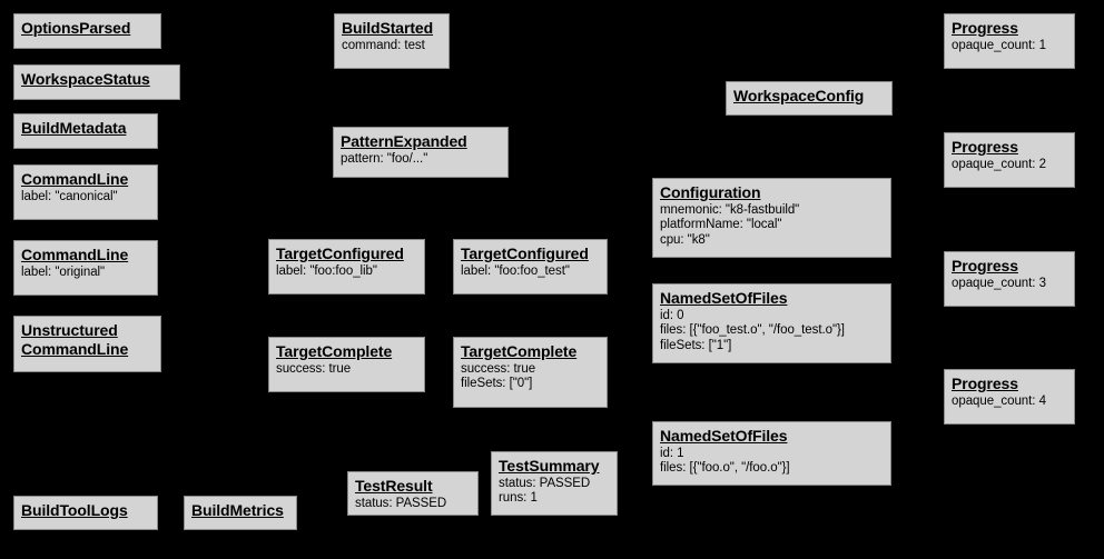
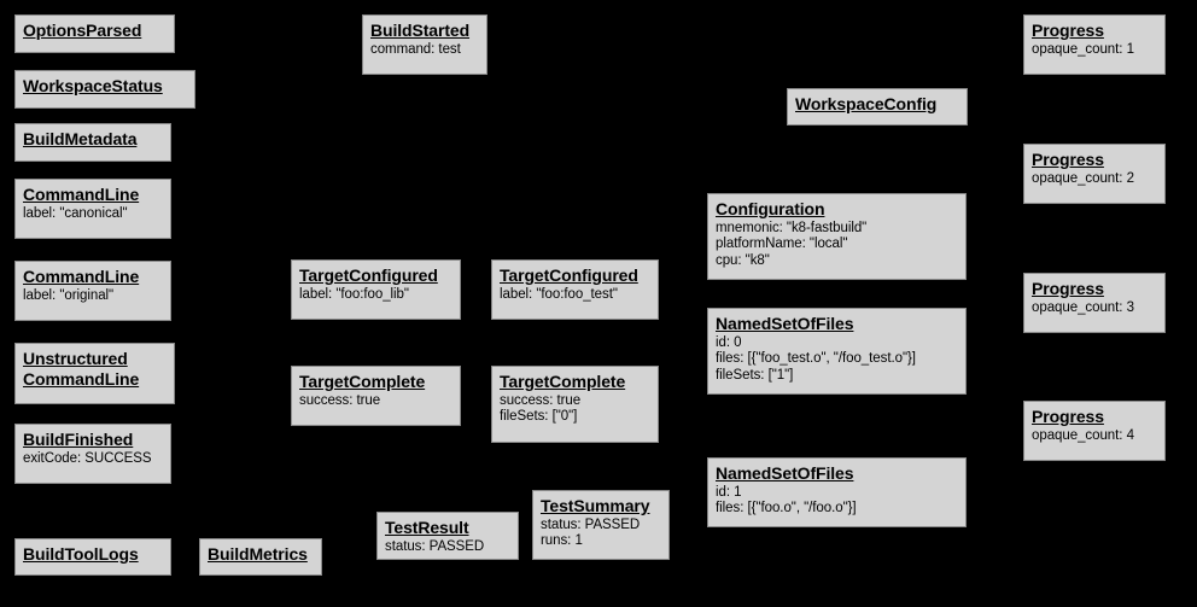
  OptionsParsed
  BuildStarted
  command: test
  Progress
  opaque_count: 1
  WorkspaceStatus
  WorkspaceConfig
  BuildMetadata
- PatternExpanded
- pattern: "foo/..."
  Progress
  opaque_count: 2
  CommandLine
  label: "canonical"
  Configuration
  mnemonic: "k8-fastbuild"
  platformName: "local"
  cpu: "k8"
  TargetConfigured
  label: "foo:foo_lib"
  TargetConfigured
  label: "foo:foo_test"
  CommandLine
  label: "original"
  Progress
  opaque_count: 3
  NamedSetOfFiles
  id: 0
  files: [{"foo_test.o", "/foo_test.o"}]
  fileSets: ["1"]
  Unstructured
  CommandLine
  TargetComplete
  success: true
  TargetComplete
  success: true
  fileSets: ["0"]
  Progress
  opaque_count: 4
+ BuildFinished
+ exitCode: SUCCESS
  NamedSetOfFiles
  id: 1
  files: [{"foo.o", "/foo.o"}]
  TestSummary
  status: PASSED
  runs: 1
  TestResult
  status: PASSED
  BuildToolLogs
  BuildMetrics
